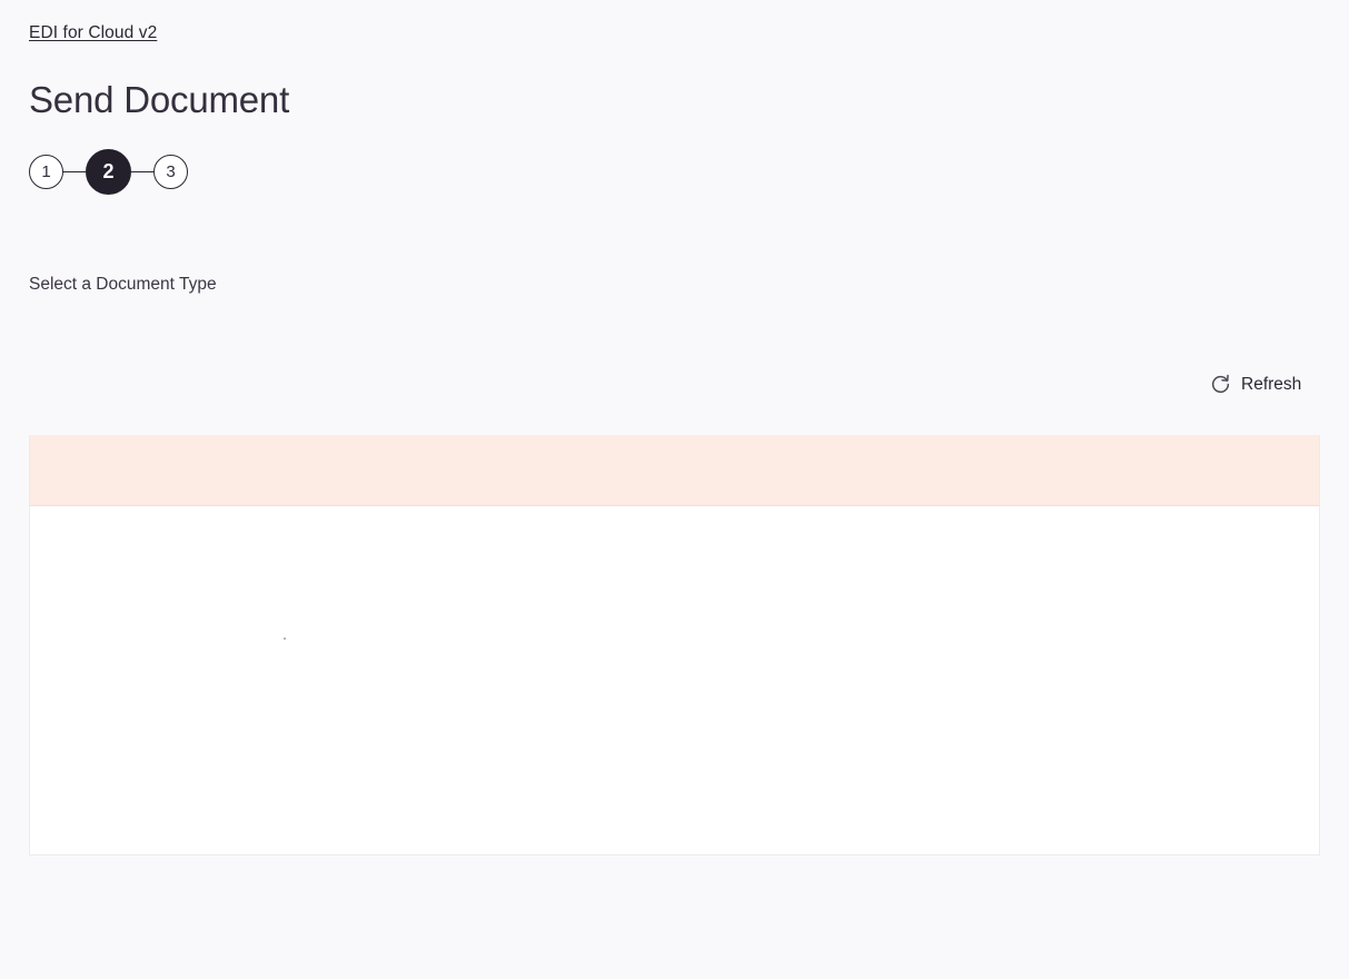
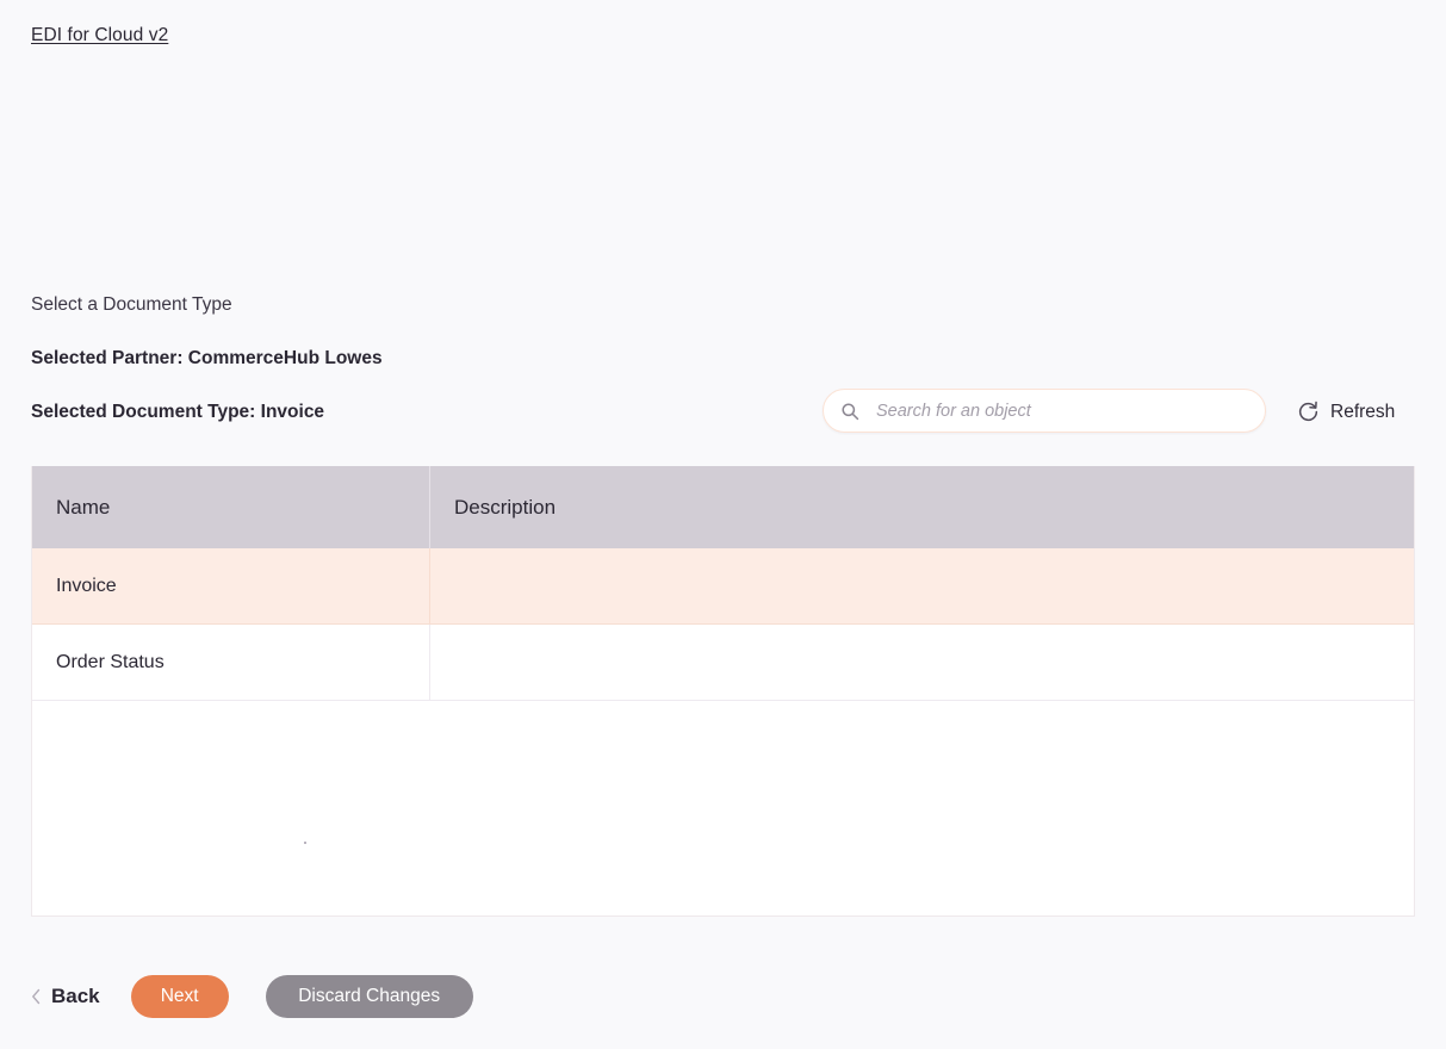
  EDI for Cloud v2
- Send Document
- 1
- 2
- 3
  Select a Document Type
+ Selected Partner: CommerceHub Lowes
+ Selected Document Type: Invoice
+ Search for an object
  Refresh
+ Name
+ Description
+ Invoice
+ Order Status
+ Back
+ Next
+ Discard Changes
